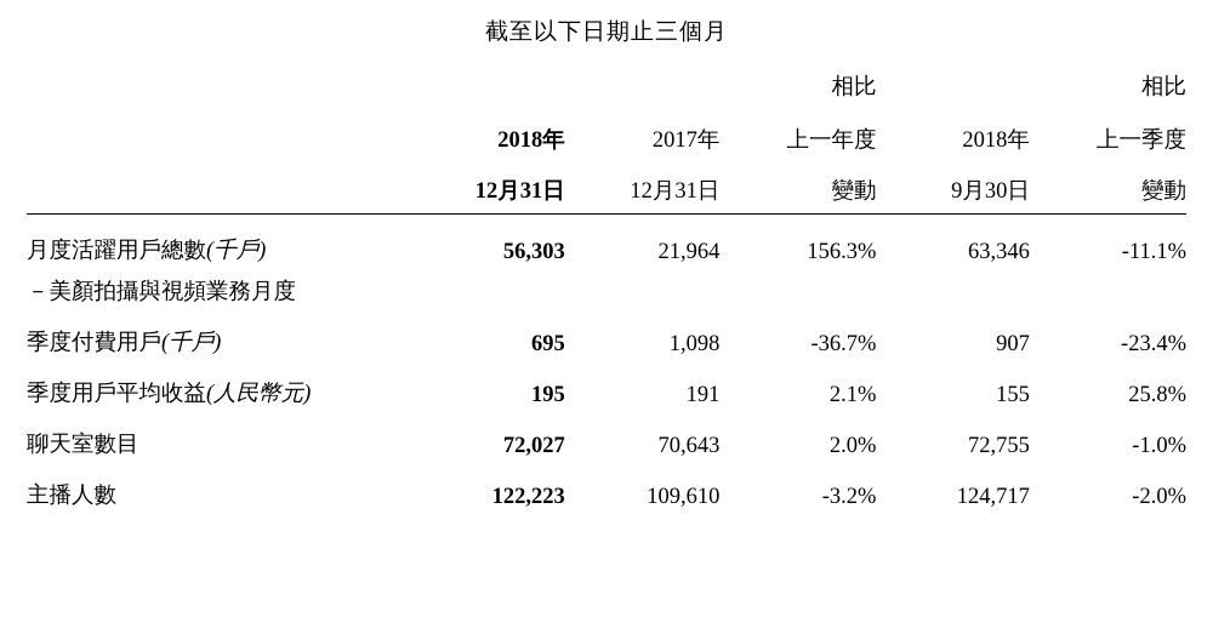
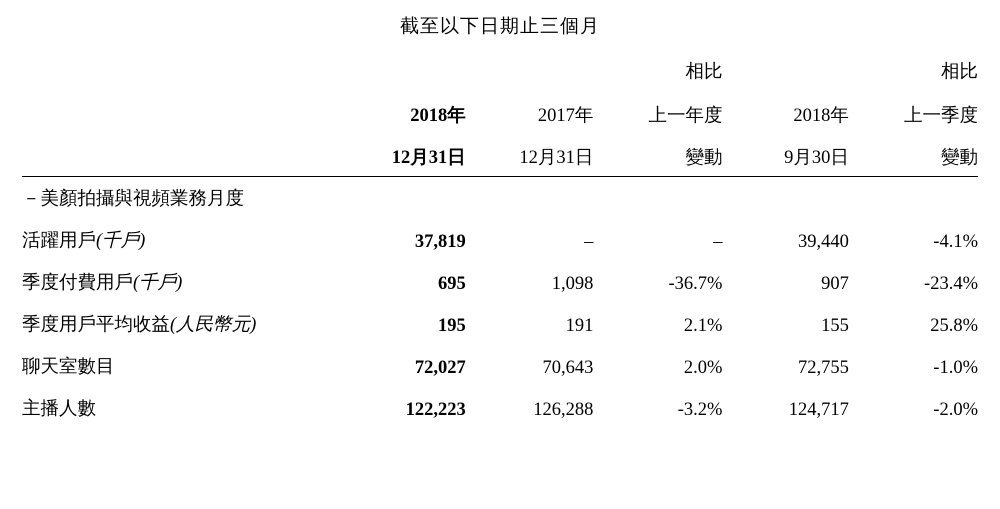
  截至以下日期止三個月
  			相比		相比
  	2018年	2017年	上一年度	2018年	上一季度
  	12月31日	12月31日	變動	9月30日	變動
- 月度活躍用戶總數(千戶)	56,303	21,964	156.3%	63,346	-11.1%
  －美顏拍攝與視頻業務月度
+ 活躍用戶(千戶)	37,819	–	–	39,440	-4.1%
  季度付費用戶(千戶)	695	1,098	-36.7%	907	-23.4%
  季度用戶平均收益(人民幣元)	195	191	2.1%	155	25.8%
  聊天室數目	72,027	70,643	2.0%	72,755	-1.0%
- 主播人數	122,223	109,610	-3.2%	124,717	-2.0%
+ 主播人數	122,223	126,288	-3.2%	124,717	-2.0%
